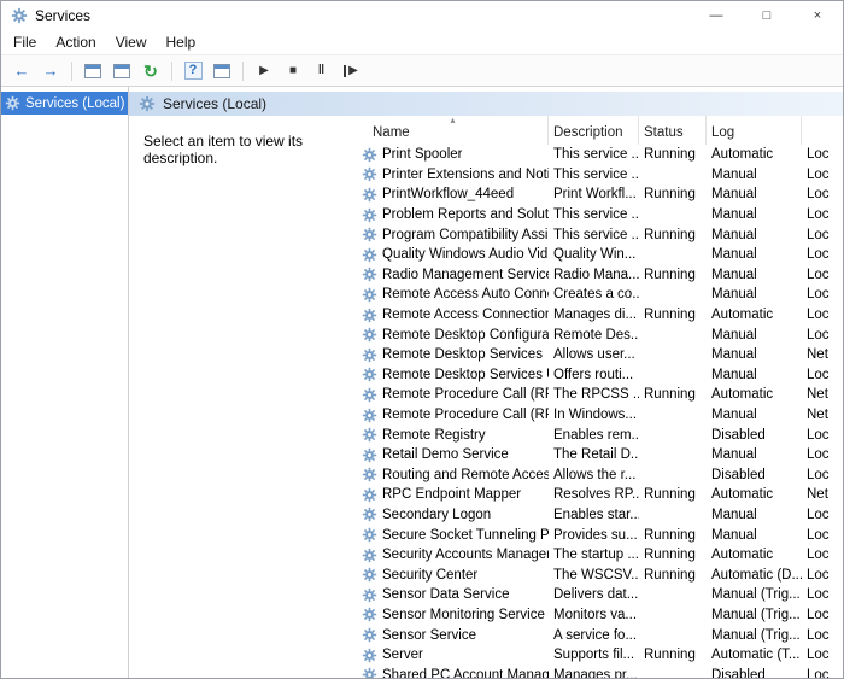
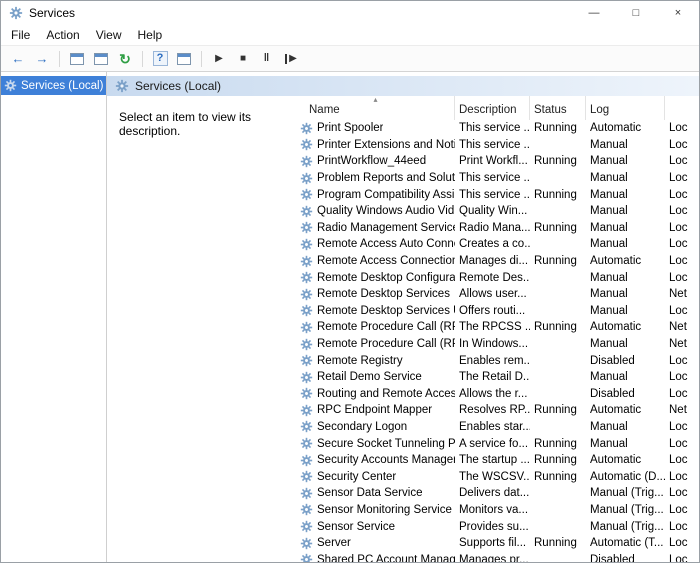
  Services
  —
  □
  ×
  File
  Action
  View
  Help
  ←
  →
  ↻
  ?
  ▶
  ■
  ‖
  ▶
  Services (Local)
  Services (Local)
  Select an item to view its description.
  ▴
  Name
  Description
  Status
  Log
  Print Spooler
  This service ..
  Running
  Automatic
  Loc
  Printer Extensions and Not
  This service ..
  Manual
  Loc
  PrintWorkflow_44eed
  Print Workfl...
  Running
  Manual
  Loc
  Problem Reports and Solut
  This service ..
  Manual
  Loc
  Program Compatibility Assi
  This service ..
  Running
  Manual
  Loc
  Quality Windows Audio Vid
  Quality Win...
  Manual
  Loc
  Radio Management Servic
  Radio Mana...
  Running
  Manual
  Loc
  Remote Access Auto Conn
  Creates a co..
  Manual
  Loc
  Remote Access Connectio
  Manages di...
  Running
  Automatic
  Loc
  Remote Desktop Configura
  Remote Des..
  Manual
  Loc
  Remote Desktop Services
  Allows user...
  Manual
  Net
  Remote Desktop Services
  Offers routi...
  Manual
  Loc
  Remote Procedure Call (R
  The RPCSS ..
  Running
  Automatic
  Net
  Remote Procedure Call (RP
  In Windows...
  Manual
  Net
  Remote Registry
  Enables rem..
  Disabled
  Loc
  Retail Demo Service
  The Retail D..
  Manual
  Loc
  Routing and Remote Acces
  Allows the r...
  Disabled
  Loc
  RPC Endpoint Mapper
  Resolves RP..
  Running
  Automatic
  Net
  Secondary Logon
  Enables star..
  Manual
  Loc
  Secure Socket Tunneling P
- Provides su...
+ A service fo...
  Running
  Manual
  Loc
  Security Accounts Manage
  The startup ...
  Running
  Automatic
  Loc
  Security Center
  The WSCSV..
  Running
  Automatic (D...
  Loc
  Sensor Data Service
  Delivers dat...
  Manual (Trig...
  Loc
  Sensor Monitoring Service
  Monitors va...
  Manual (Trig...
  Loc
  Sensor Service
- A service fo...
+ Provides su...
  Manual (Trig...
  Loc
  Server
  Supports fil...
  Running
  Automatic (T...
  Loc
  Shared PC Account Manag
  Manages pr...
  Disabled
  Loc
